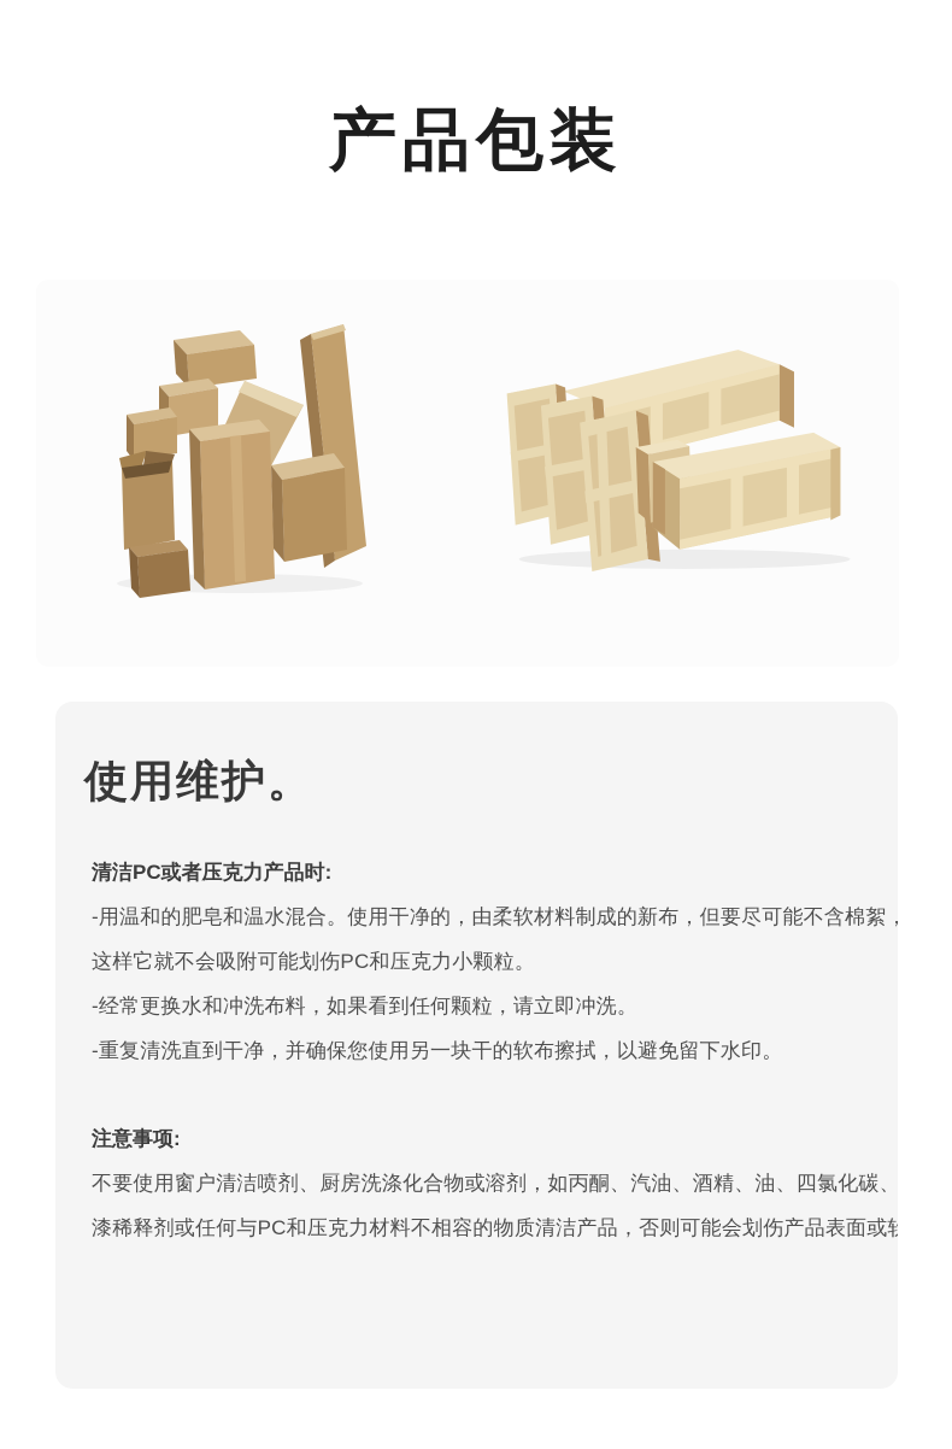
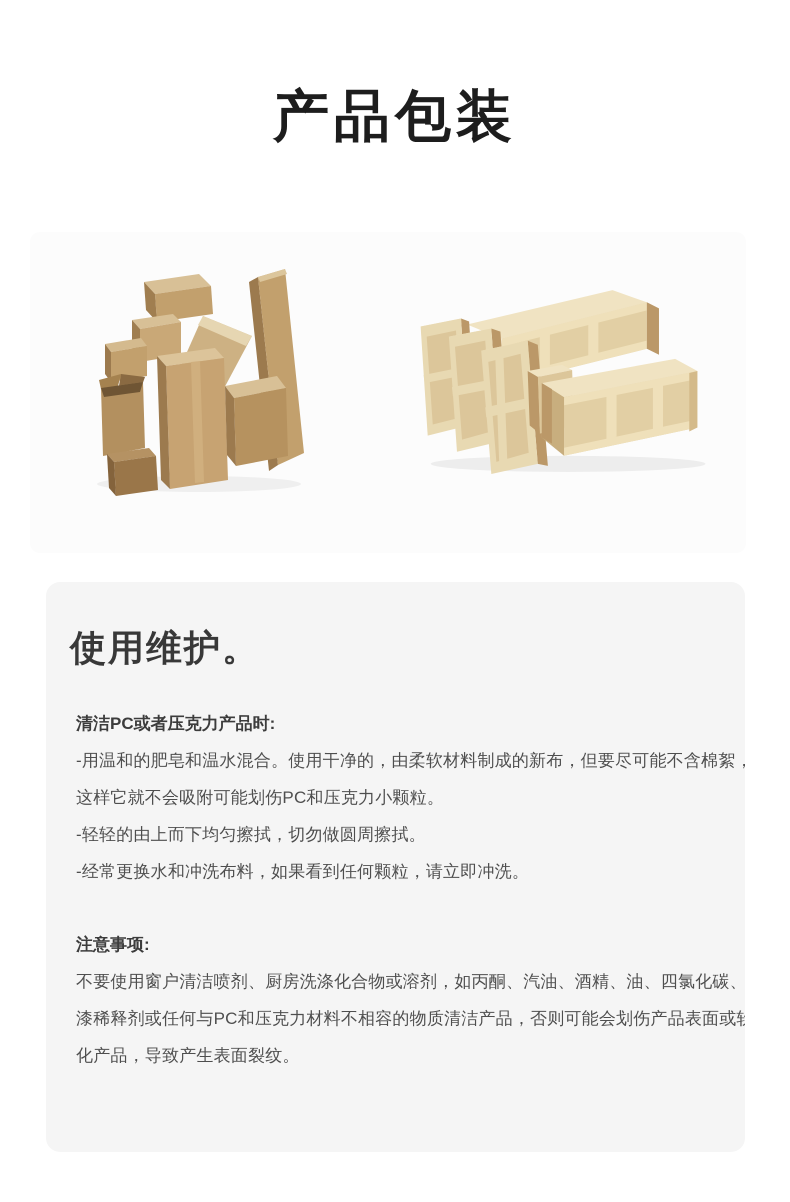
  产品包装
  使用维护。
  清洁PC或者压克力产品时:
  -用温和的肥皂和温水混合。使用干净的，由柔软材料制成的新布，但要尽可能不含棉絮，
  这样它就不会吸附可能划伤PC和压克力小颗粒。
+ -轻轻的由上而下均匀擦拭，切勿做圆周擦拭。
  -经常更换水和冲洗布料，如果看到任何颗粒，请立即冲洗。
- -重复清洗直到干净，并确保您使用另一块干的软布擦拭，以避免留下水印。
  注意事项:
  不要使用窗户清洁喷剂、厨房洗涤化合物或溶剂，如丙酮、汽油、酒精、油、四氯化碳、
  漆稀释剂或任何与PC和压克力材料不相容的物质清洁产品，否则可能会划伤产品表面或
+ 化产品，导致产生表面裂纹。
